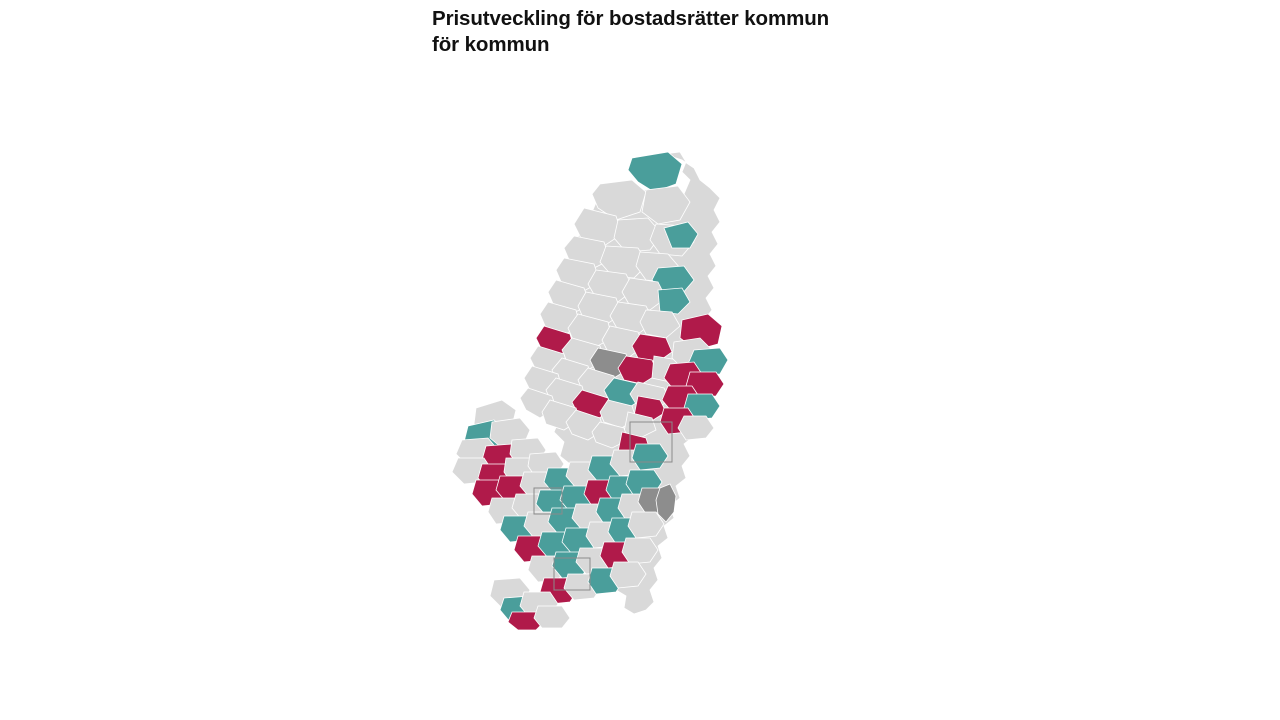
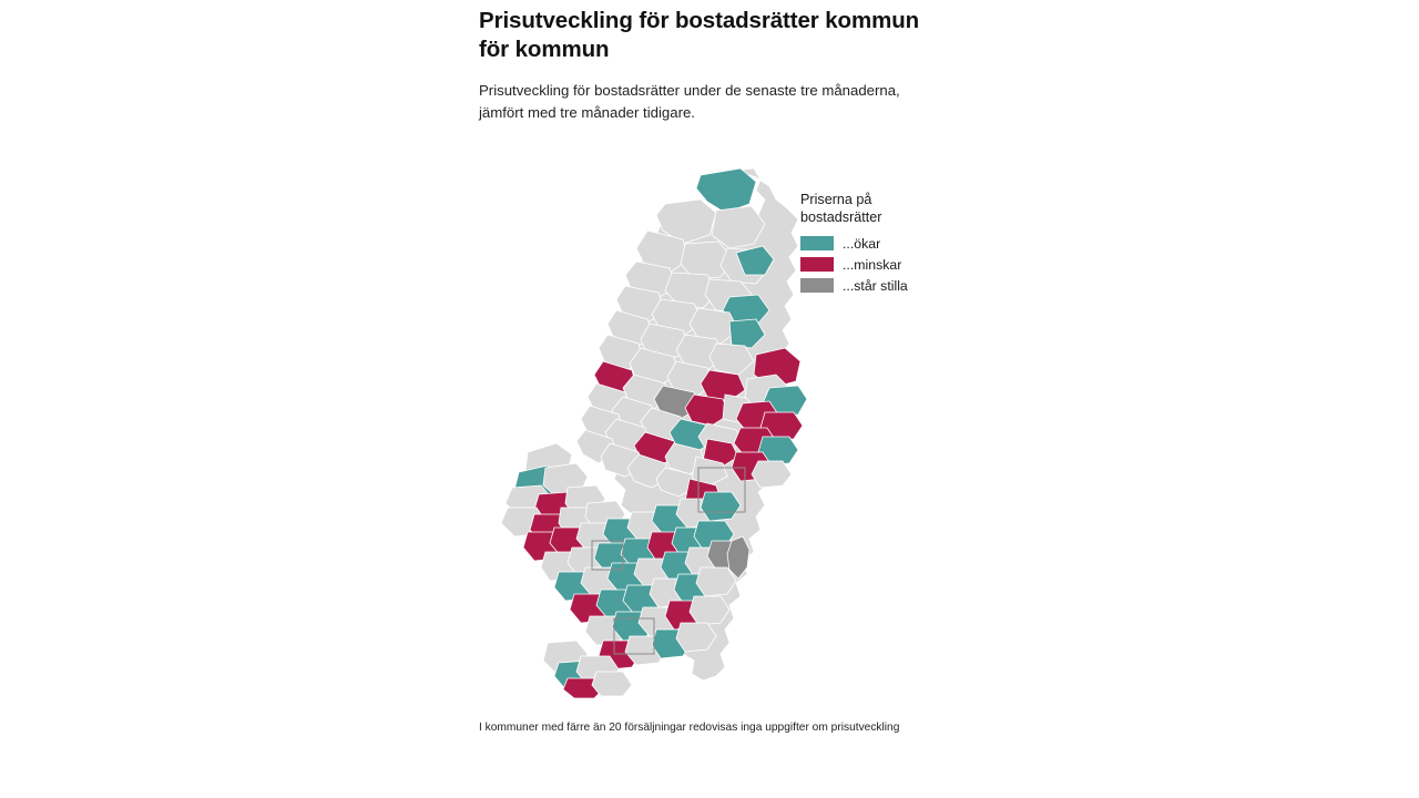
  Prisutveckling för bostadsrätter kommun för kommun
+ Prisutveckling för bostadsrätter under de senaste tre månaderna, jämfört med tre månader tidigare.
+ Priserna på bostadsrätter
+ ...ökar
+ ...minskar
+ ...står stilla
+ I kommuner med färre än 20 försäljningar redovisas inga uppgifter om prisutveckling
